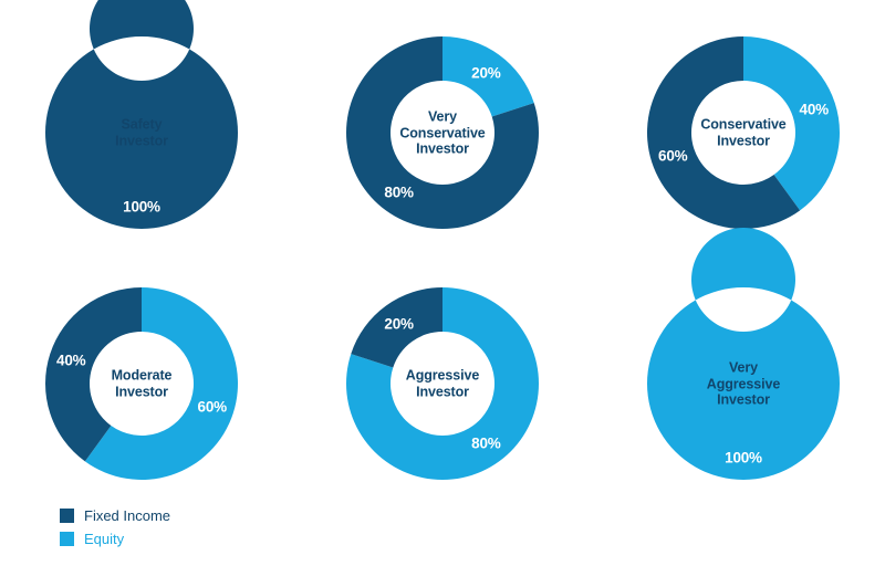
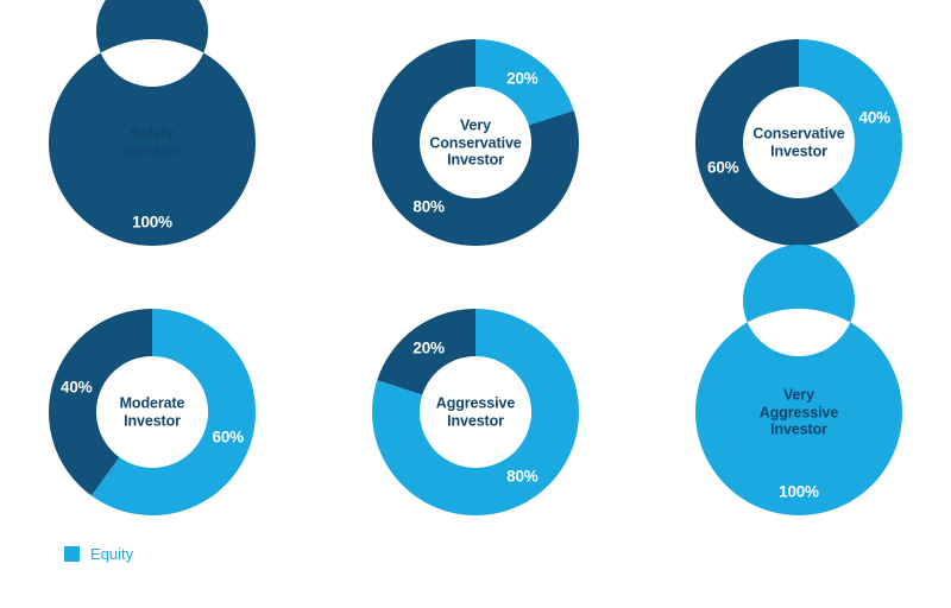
  100%
  20%
  80%
  Very
  Conservative
  Investor
  40%
  60%
  Conservative
  Investor
  60%
  40%
  Moderate
  Investor
  80%
  20%
  Aggressive
  Investor
  100%
  Very
  Aggressive
  Investor
- Fixed Income
  Equity
